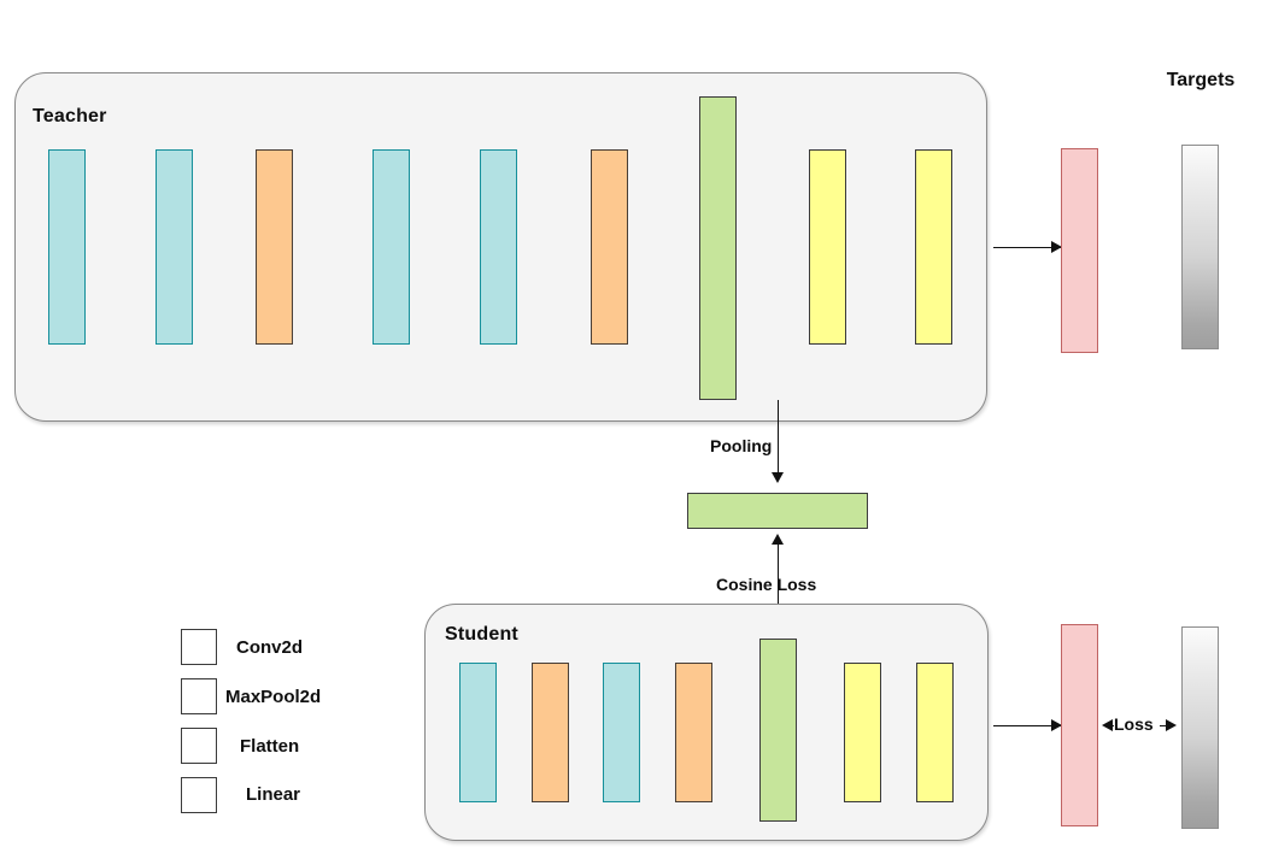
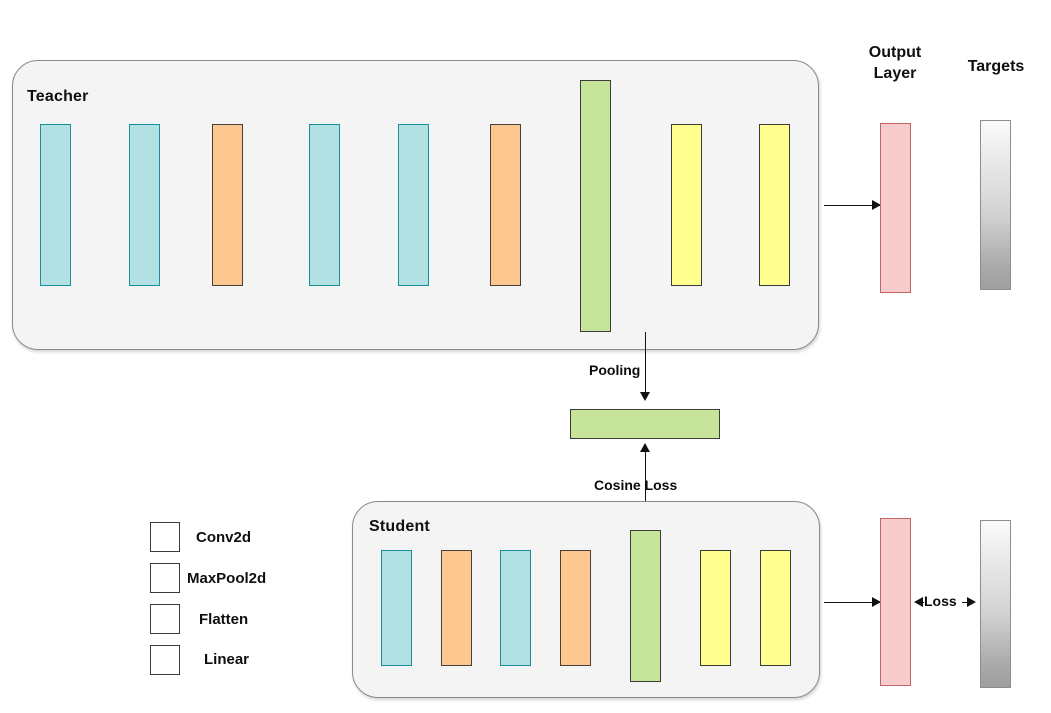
  Teacher
+ Output
+ Layer
  Targets
  Pooling
  Cosine Loss
  Student
  Loss
  Conv2d
  MaxPool2d
  Flatten
  Linear
